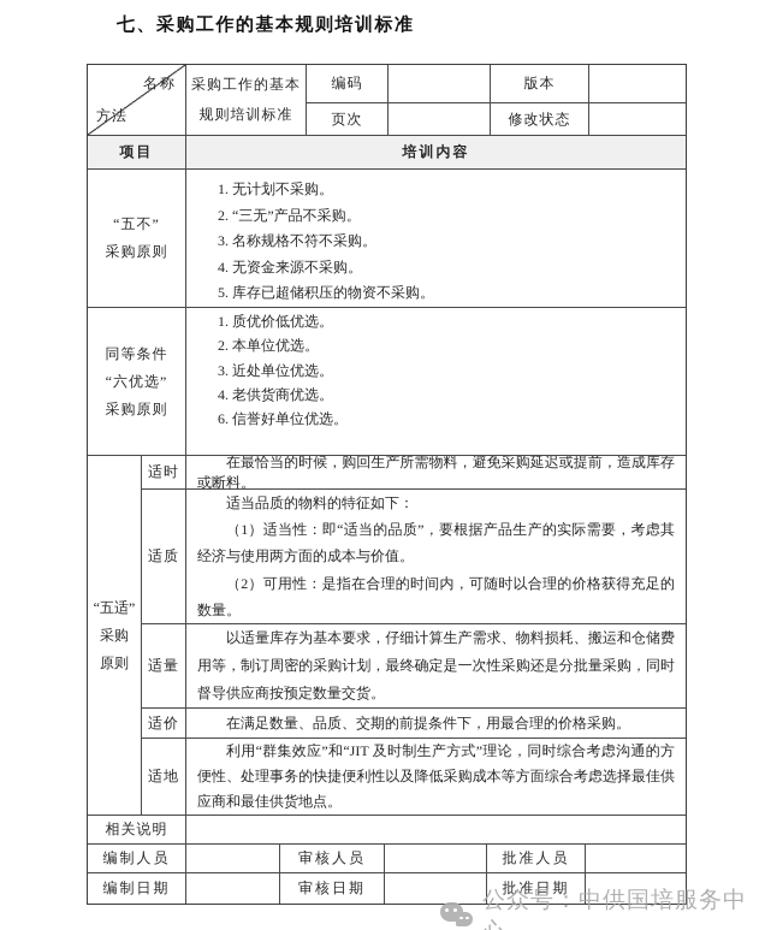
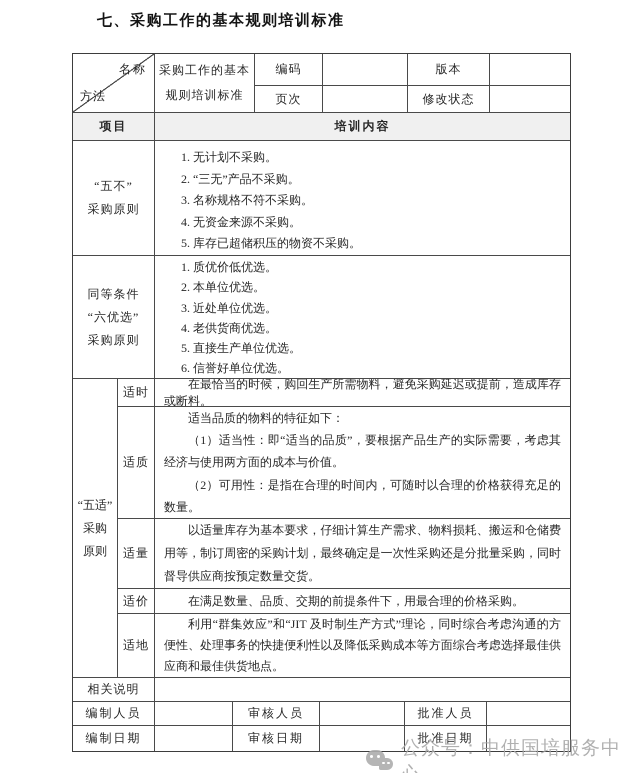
  七、采购工作的基本规则培训标准
  名称
  方法
  采购工作的基本
  规则培训标准
  编码
  版本
  页次
  修改状态
  项目
  培训内容
  “五不”
  采购原则
  1. 无计划不采购。
  2. “三无”产品不采购。
  3. 名称规格不符不采购。
  4. 无资金来源不采购。
  5. 库存已超储积压的物资不采购。
  同等条件
  “六优选”
  采购原则
  1. 质优价低优选。
  2. 本单位优选。
  3. 近处单位优选。
  4. 老供货商优选。
+ 5. 直接生产单位优选。
  6. 信誉好单位优选。
  “五适”
  采购
  原则
  适时
  在最恰当的时候，购回生产所需物料，避免采购延迟或提前，造成库存或断料。
  适质
  适当品质的物料的特征如下：
  （1）适当性：即“适当的品质”，要根据产品生产的实际需要，考虑其经济与使用两方面的成本与价值。
  （2）可用性：是指在合理的时间内，可随时以合理的价格获得充足的数量。
  适量
  以适量库存为基本要求，仔细计算生产需求、物料损耗、搬运和仓储费用等，制订周密的采购计划，最终确定是一次性采购还是分批量采购，同时督导供应商按预定数量交货。
  适价
  在满足数量、品质、交期的前提条件下，用最合理的价格采购。
  适地
  利用“群集效应”和“JIT 及时制生产方式”理论，同时综合考虑沟通的方便性、处理事务的快捷便利性以及降低采购成本等方面综合考虑选择最佳供应商和最佳供货地点。
  相关说明
  编制人员
  审核人员
  批准人员
  编制日期
  审核日期
  批准日期
  公众号：中供国培服务中
